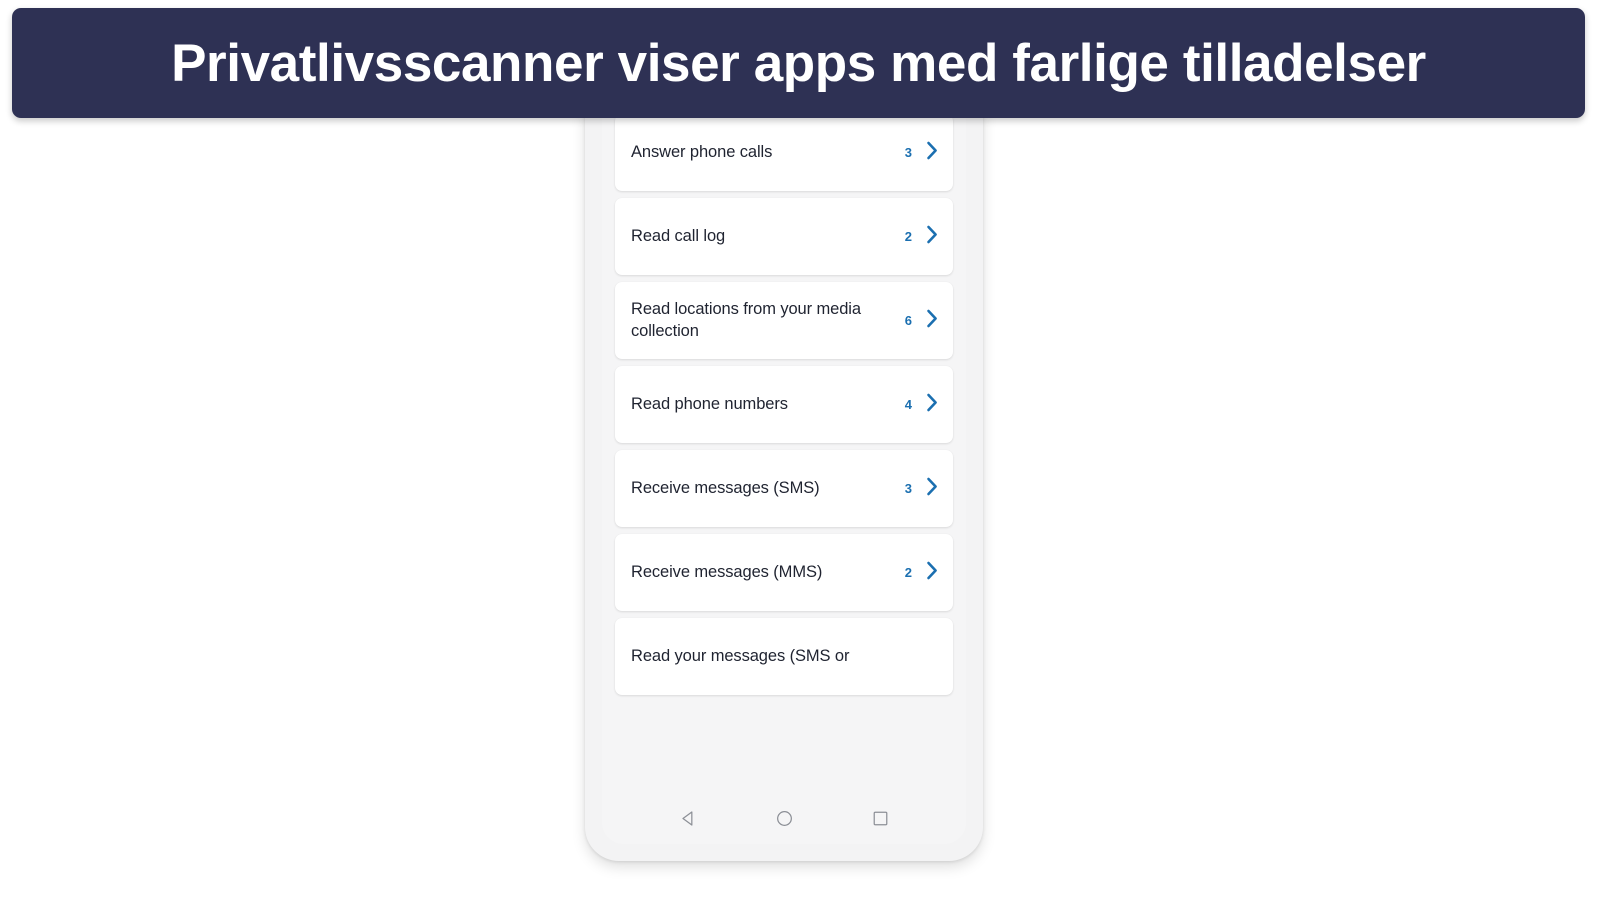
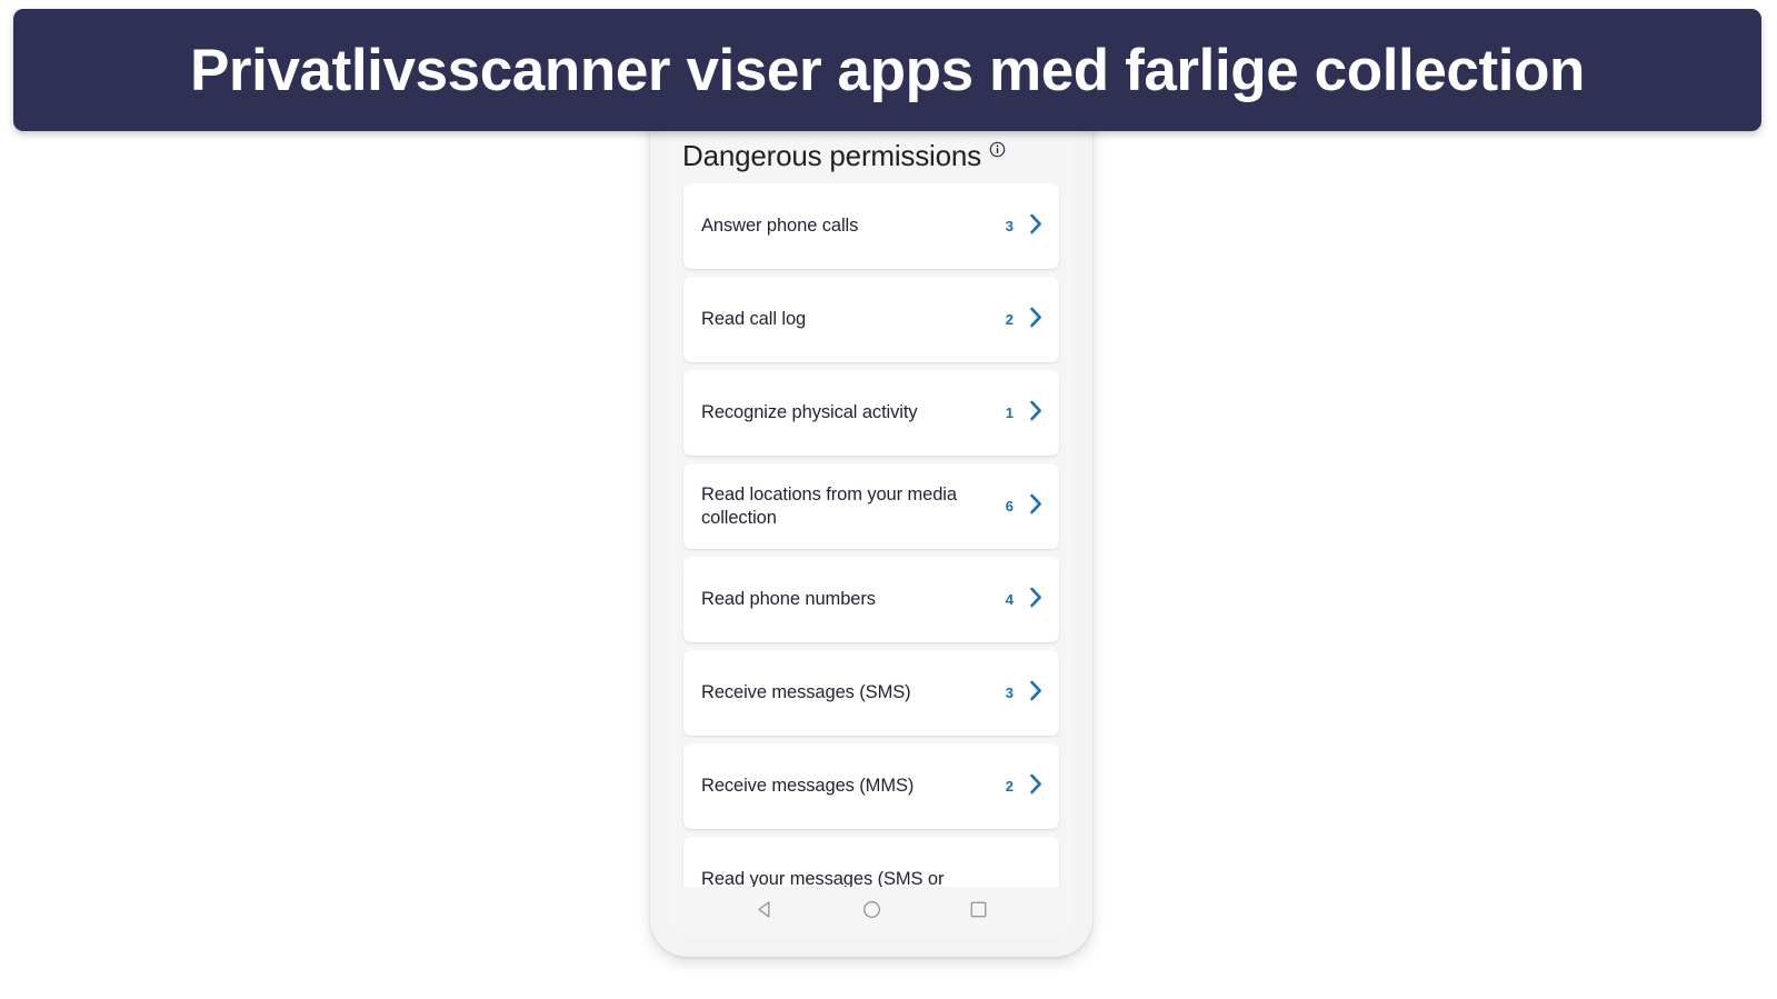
- Privatlivsscanner viser apps med farlige tilladelser
+ Privatlivsscanner viser apps med farlige collection
+ Dangerous permissions
  Answer phone calls
  3
  Read call log
  2
+ Recognize physical activity
+ 1
  Read locations from your media collection
  6
  Read phone numbers
  4
  Receive messages (SMS)
  3
  Receive messages (MMS)
  2
  Read your messages (SMS or
